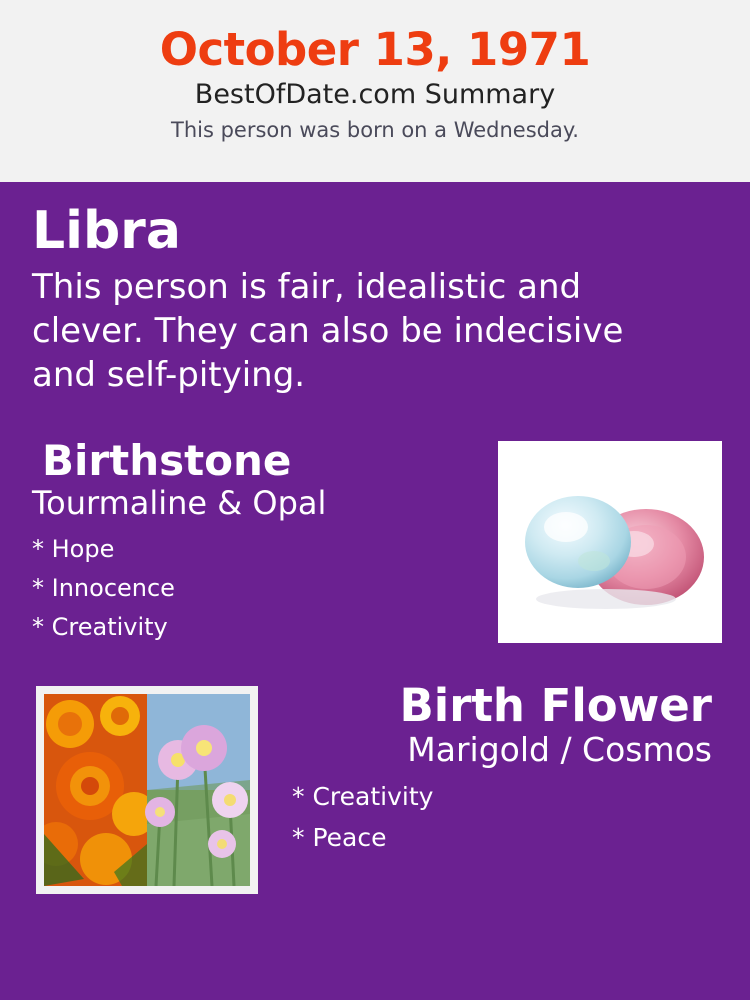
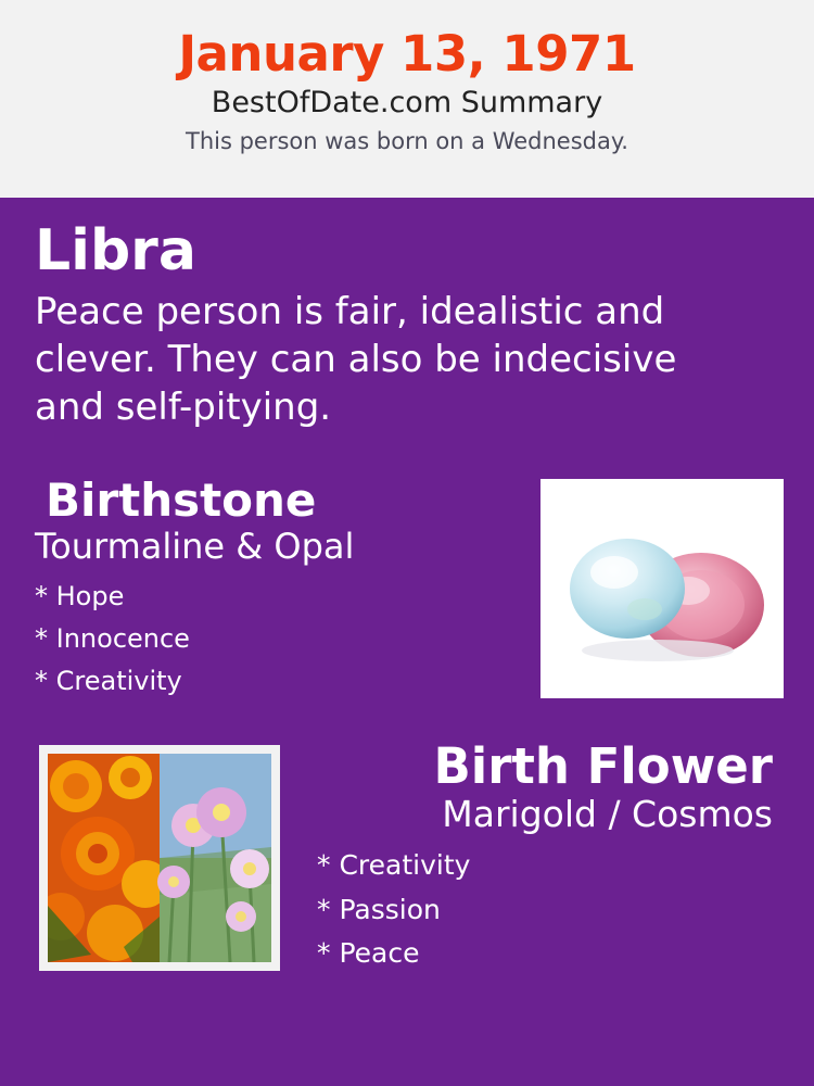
- October 13, 1971
+ January 13, 1971
  BestOfDate.com Summary
  This person was born on a Wednesday.
  Libra
- This person is fair, idealistic and clever. They can also be indecisive and self-pitying.
+ Peace person is fair, idealistic and clever. They can also be indecisive and self-pitying.
  Birthstone
  Tourmaline & Opal
  * Hope
  * Innocence
  * Creativity
  Birth Flower
  Marigold / Cosmos
  * Creativity
+ * Passion
  * Peace
